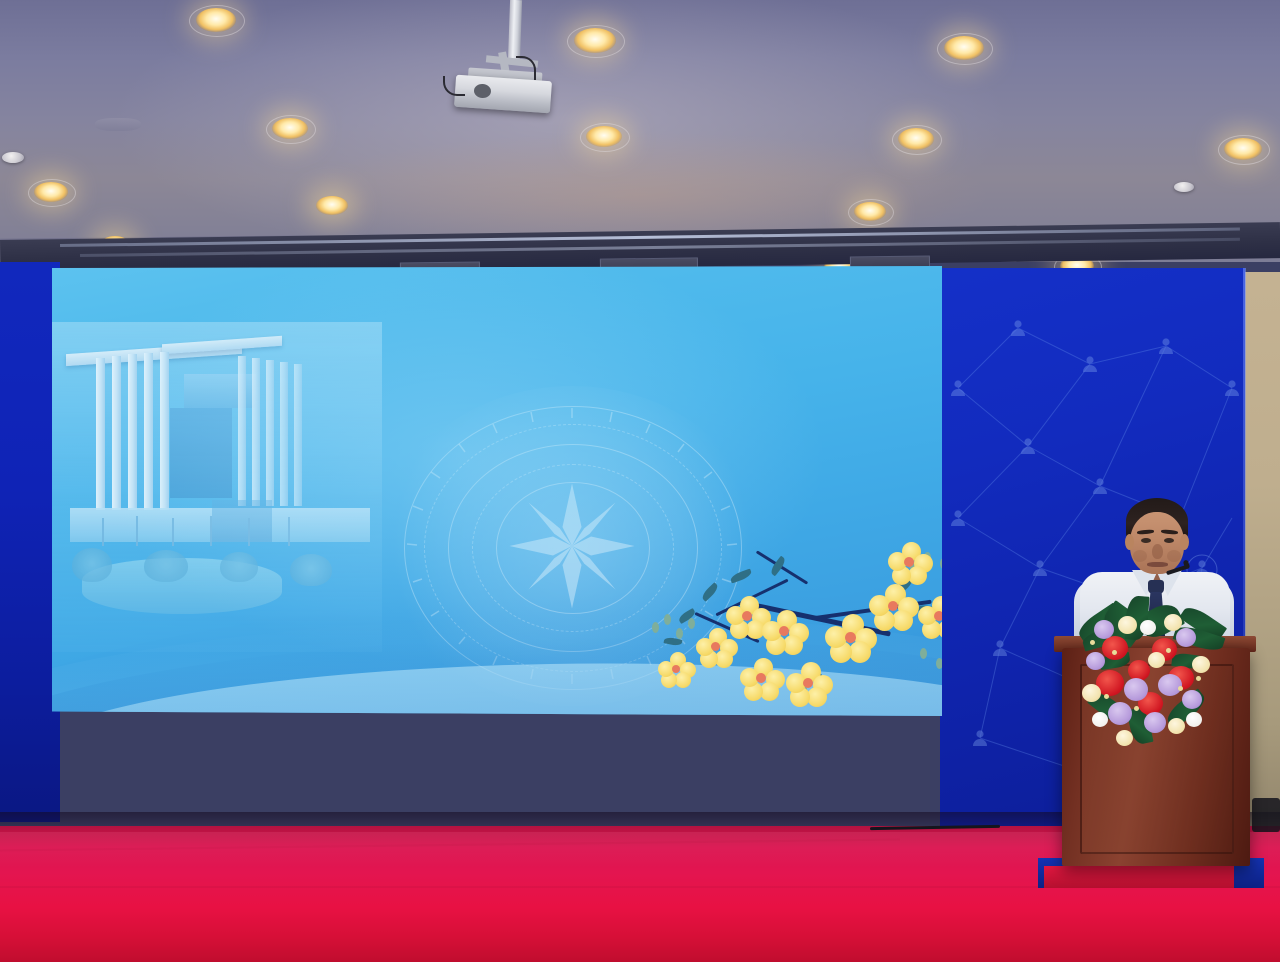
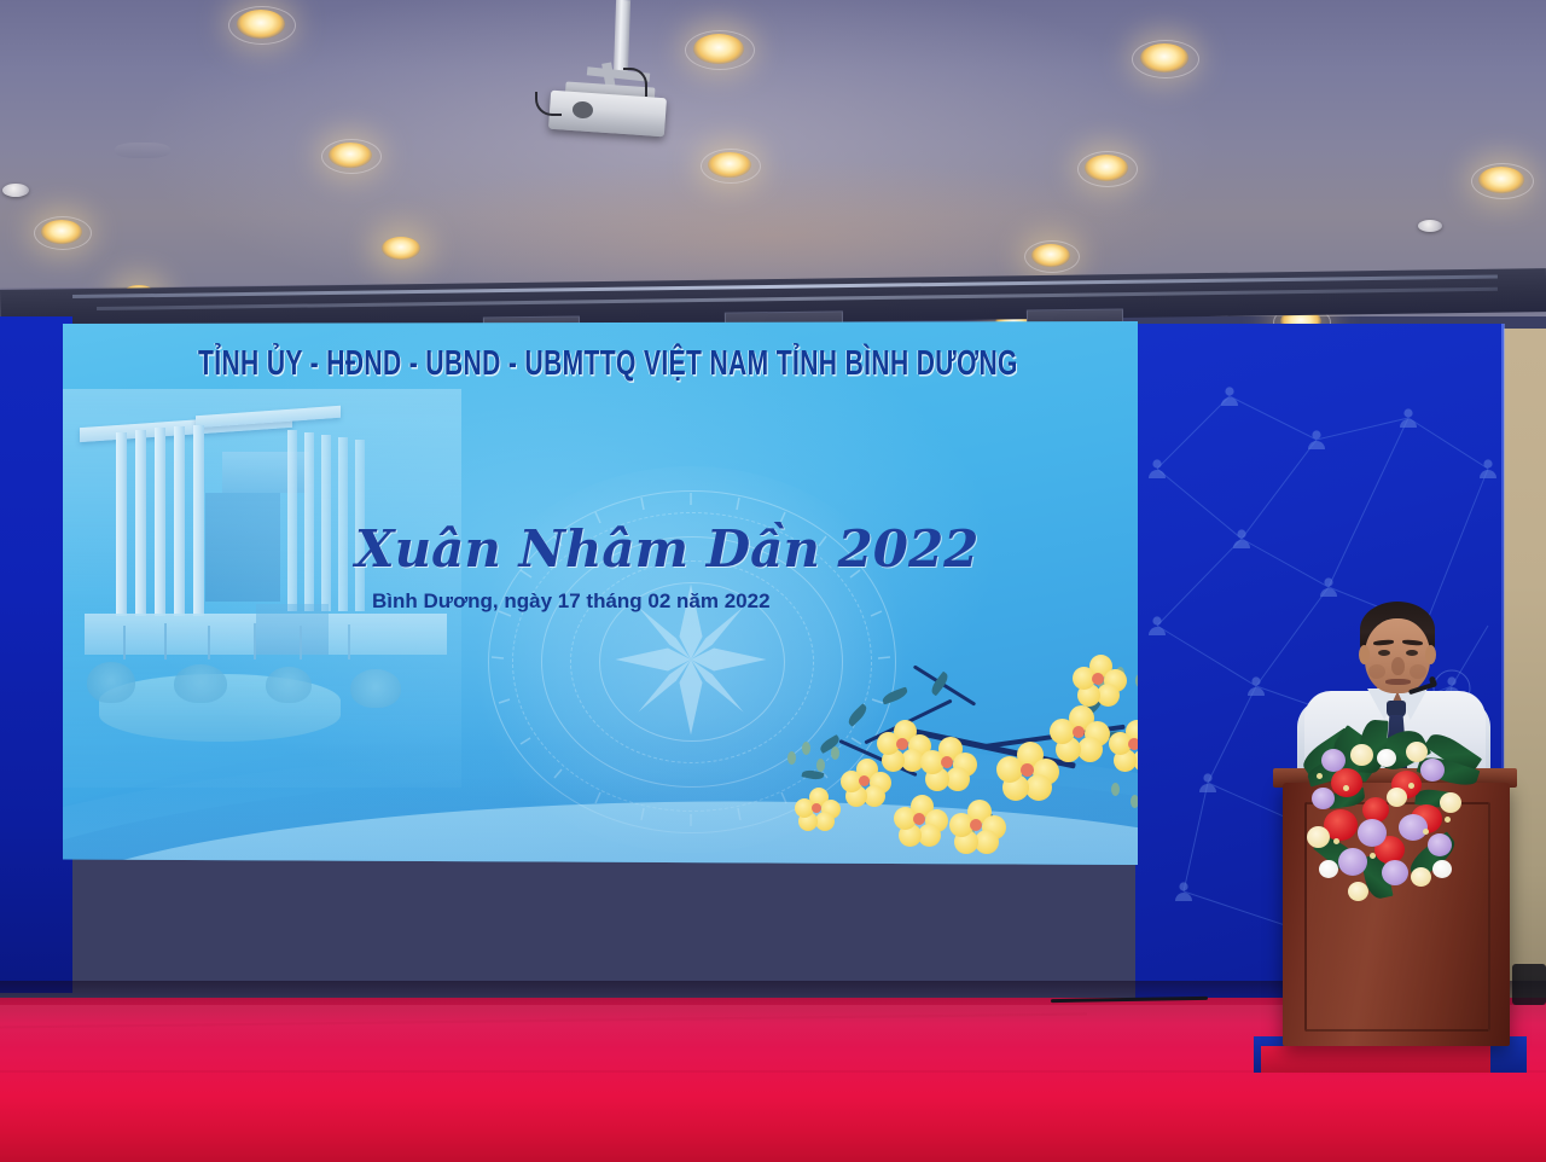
+ TỈNH ỦY - HĐND - UBND - UBMTTQ VIỆT NAM TỈNH BÌNH DƯƠNG
+ Xuân Nhâm Dần 2022
+ Bình Dương, ngày 17 tháng 02 năm 2022
